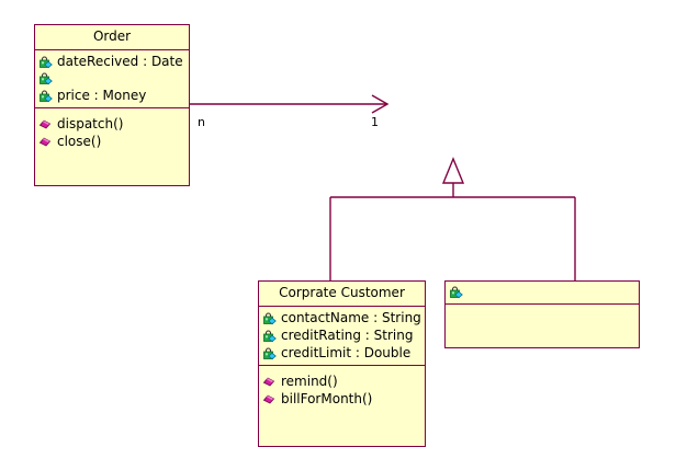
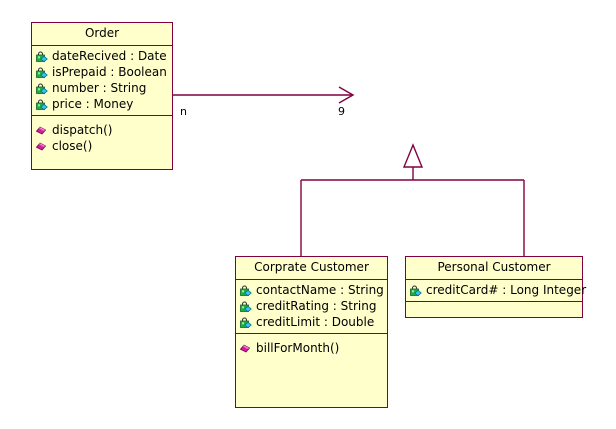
  n
- 1
+ 9
  Order
  dateRecived : Date
+ isPrepaid : Boolean
+ number : String
  price : Money
  dispatch()
  close()
  Corprate Customer
  contactName : String
  creditRating : String
  creditLimit : Double
- remind()
  billForMonth()
+ Personal Customer
+ creditCard# : Long Integer
